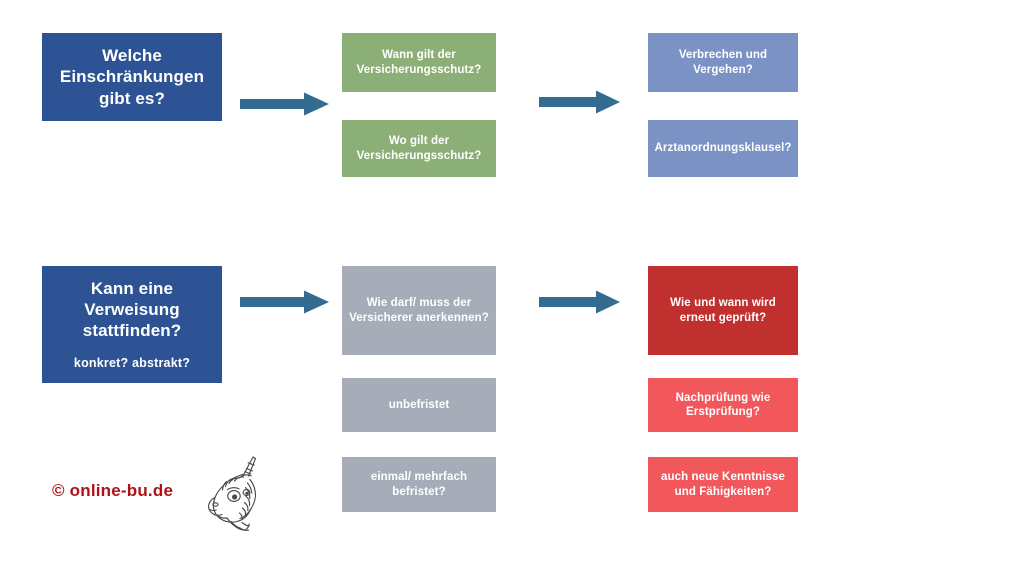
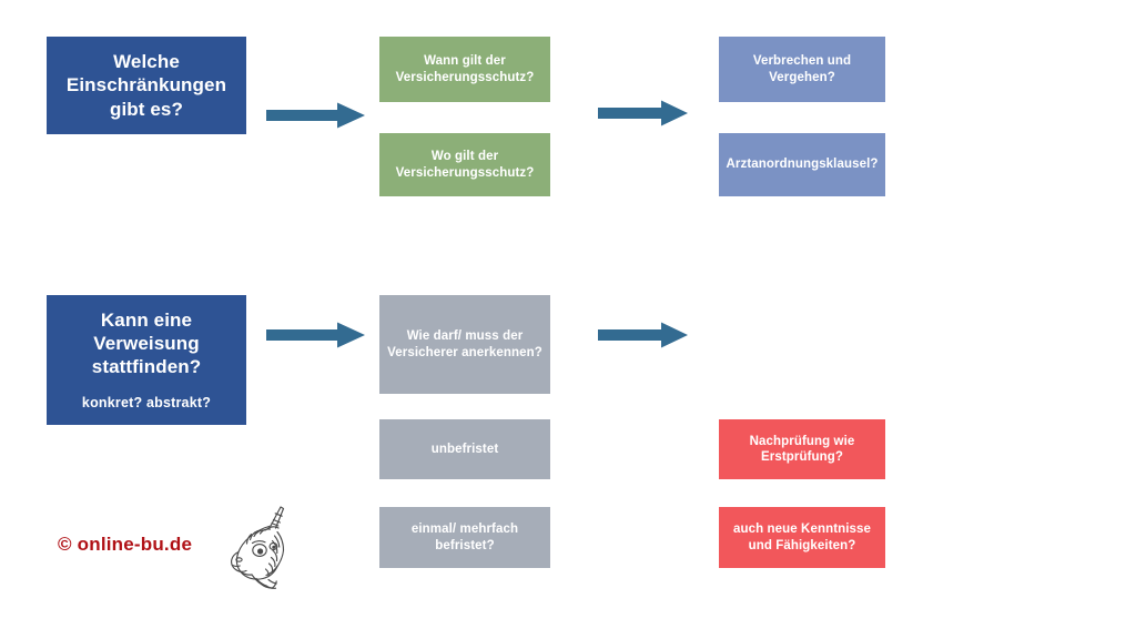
  Welche
  Einschränkungen
  gibt es?
  Wann gilt der
  Versicherungsschutz?
  Wo gilt der
  Versicherungsschutz?
  Verbrechen und
  Vergehen?
  Arztanordnungsklausel?
  Kann eine
  Verweisung
  stattfinden?
  konkret? abstrakt?
  Wie darf/ muss der
  Versicherer anerkennen?
  unbefristet
  einmal/ mehrfach
  befristet?
- Wie und wann wird
- erneut geprüft?
  Nachprüfung wie
  Erstprüfung?
  auch neue Kenntnisse
  und Fähigkeiten?
  © online-bu.de
